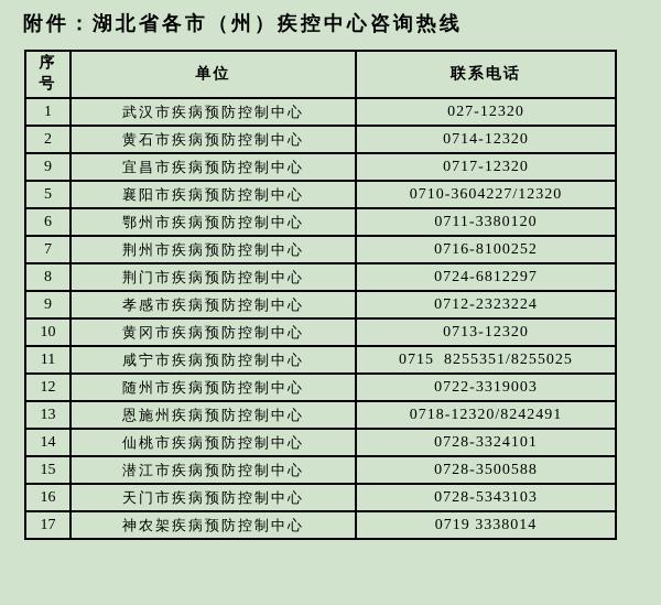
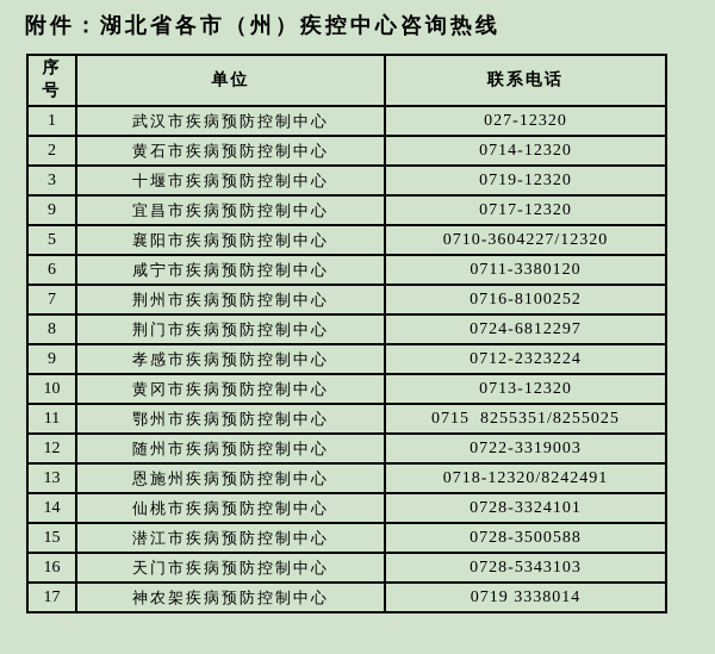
  附件：湖北省各市（州）疾控中心咨询热线
  序 号	单位	联系电话
  1	武汉市疾病预防控制中心	027-12320
  2	黄石市疾病预防控制中心	0714-12320
+ 3	十堰市疾病预防控制中心	0719-12320
  9	宜昌市疾病预防控制中心	0717-12320
  5	襄阳市疾病预防控制中心	0710-3604227/12320
- 6	鄂州市疾病预防控制中心	0711-3380120
+ 6	咸宁市疾病预防控制中心	0711-3380120
  7	荆州市疾病预防控制中心	0716-8100252
  8	荆门市疾病预防控制中心	0724-6812297
  9	孝感市疾病预防控制中心	0712-2323224
  10	黄冈市疾病预防控制中心	0713-12320
- 11	咸宁市疾病预防控制中心	0715 8255351/8255025
+ 11	鄂州市疾病预防控制中心	0715 8255351/8255025
  12	随州市疾病预防控制中心	0722-3319003
  13	恩施州疾病预防控制中心	0718-12320/8242491
  14	仙桃市疾病预防控制中心	0728-3324101
  15	潜江市疾病预防控制中心	0728-3500588
  16	天门市疾病预防控制中心	0728-5343103
  17	神农架疾病预防控制中心	0719 3338014
